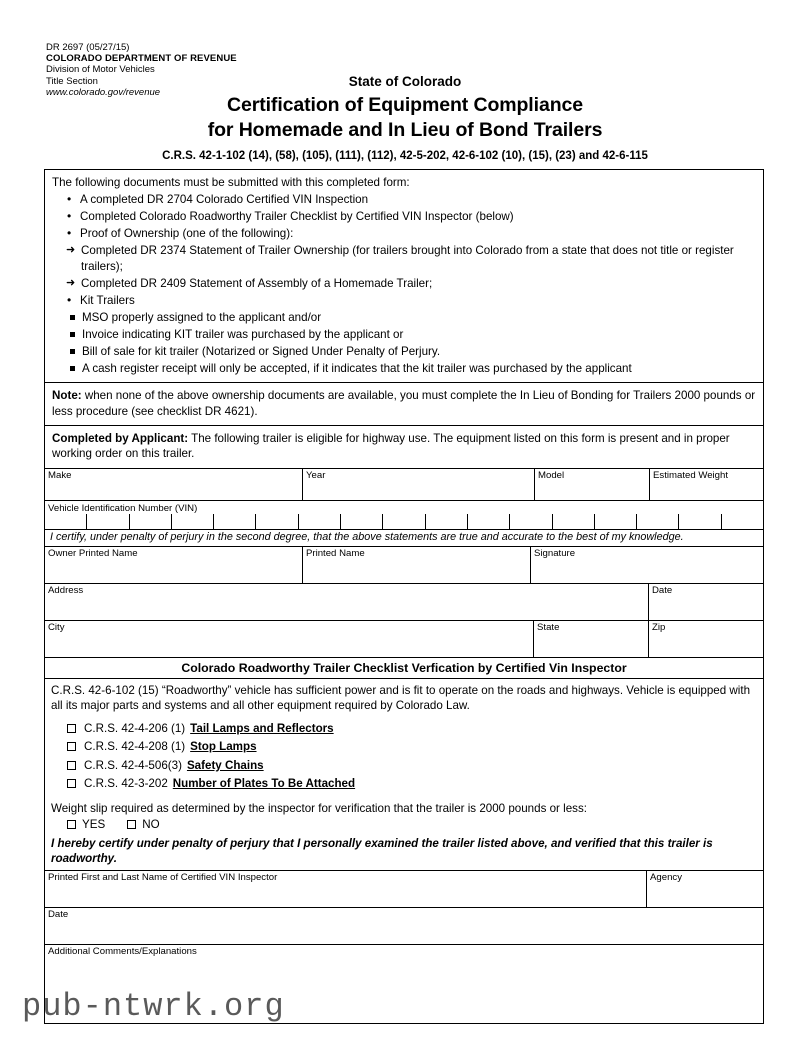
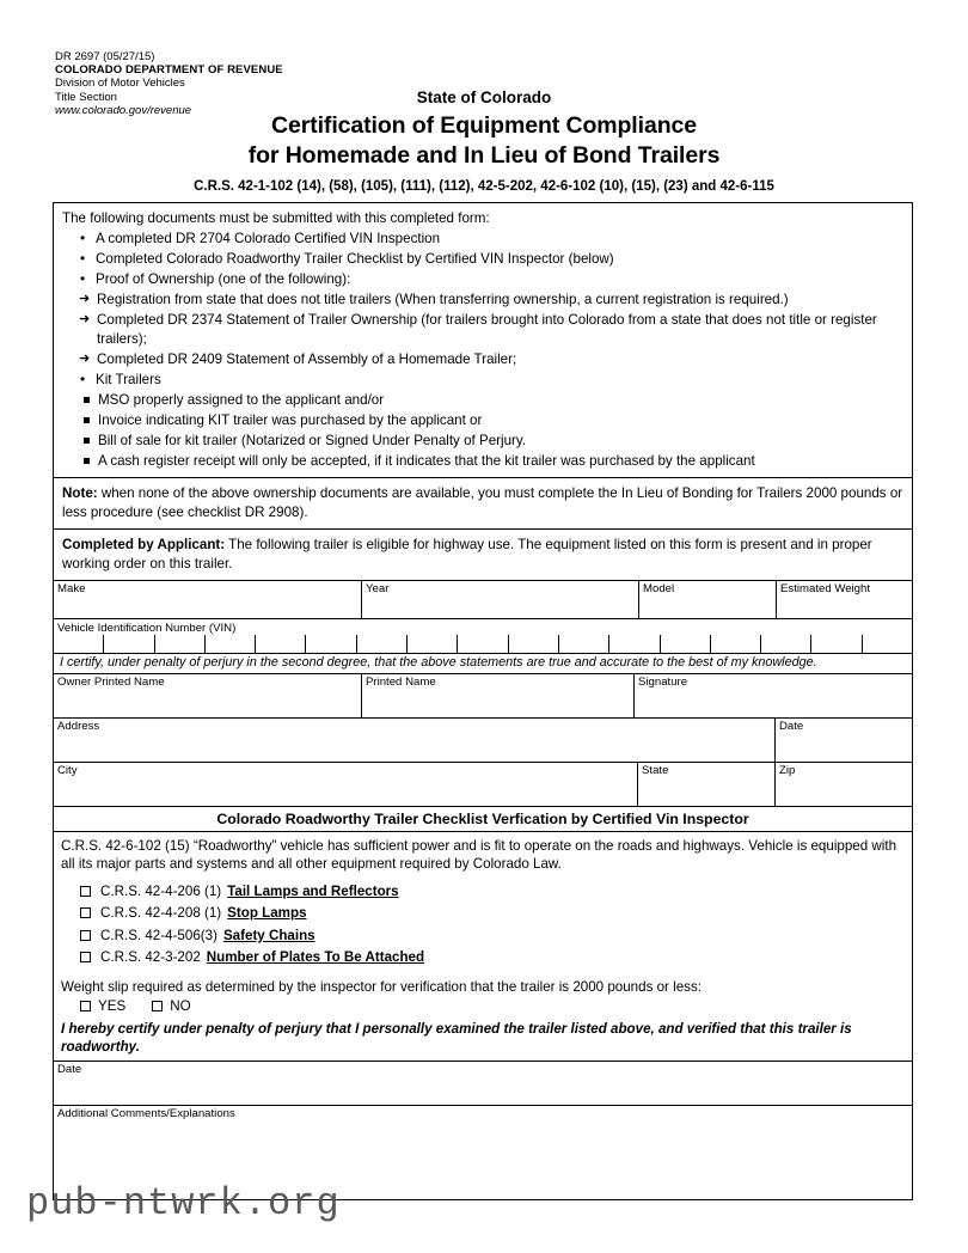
  DR 2697 (05/27/15)
  COLORADO DEPARTMENT OF REVENUE
  Division of Motor Vehicles
  Title Section
  www.colorado.gov/revenue
  State of Colorado
  Certification of Equipment Compliance
  for Homemade and In Lieu of Bond Trailers
  C.R.S. 42-1-102 (14), (58), (105), (111), (112), 42-5-202, 42-6-102 (10), (15), (23) and 42-6-115
  The following documents must be submitted with this completed form:
  A completed DR 2704 Colorado Certified VIN Inspection
  Completed Colorado Roadworthy Trailer Checklist by Certified VIN Inspector (below)
  Proof of Ownership (one of the following):
+ Registration from state that does not title trailers (When transferring ownership, a current registration is required.)
  Completed DR 2374 Statement of Trailer Ownership (for trailers brought into Colorado from a state that does not title or register trailers);
  Completed DR 2409 Statement of Assembly of a Homemade Trailer;
  Kit Trailers
  MSO properly assigned to the applicant and/or
  Invoice indicating KIT trailer was purchased by the applicant or
  Bill of sale for kit trailer (Notarized or Signed Under Penalty of Perjury.
  A cash register receipt will only be accepted, if it indicates that the kit trailer was purchased by the applicant
- Note: when none of the above ownership documents are available, you must complete the In Lieu of Bonding for Trailers 2000 pounds or less procedure (see checklist DR 4621).
+ Note: when none of the above ownership documents are available, you must complete the In Lieu of Bonding for Trailers 2000 pounds or less procedure (see checklist DR 2908).
  Completed by Applicant: The following trailer is eligible for highway use. The equipment listed on this form is present and in proper working order on this trailer.
  Make
  Year
  Model
  Estimated Weight
  Vehicle Identification Number (VIN)
  I certify, under penalty of perjury in the second degree, that the above statements are true and accurate to the best of my knowledge.
  Owner Printed Name
  Printed Name
  Signature
  Address
  Date
  City
  State
  Zip
  Colorado Roadworthy Trailer Checklist Verfication by Certified Vin Inspector
  C.R.S. 42-6-102 (15) “Roadworthy” vehicle has sufficient power and is fit to operate on the roads and highways. Vehicle is equipped with all its major parts and systems and all other equipment required by Colorado Law.
  C.R.S. 42-4-206 (1)
  Tail Lamps and Reflectors
  C.R.S. 42-4-208 (1)
  Stop Lamps
  C.R.S. 42-4-506(3)
  Safety Chains
  C.R.S. 42-3-202
  Number of Plates To Be Attached
  Weight slip required as determined by the inspector for verification that the trailer is 2000 pounds or less:
  YES
  NO
  I hereby certify under penalty of perjury that I personally examined the trailer listed above, and verified that this trailer is roadworthy.
- Printed First and Last Name of Certified VIN Inspector
- Agency
  Date
  Additional Comments/Explanations
  pub-ntwrk.org
